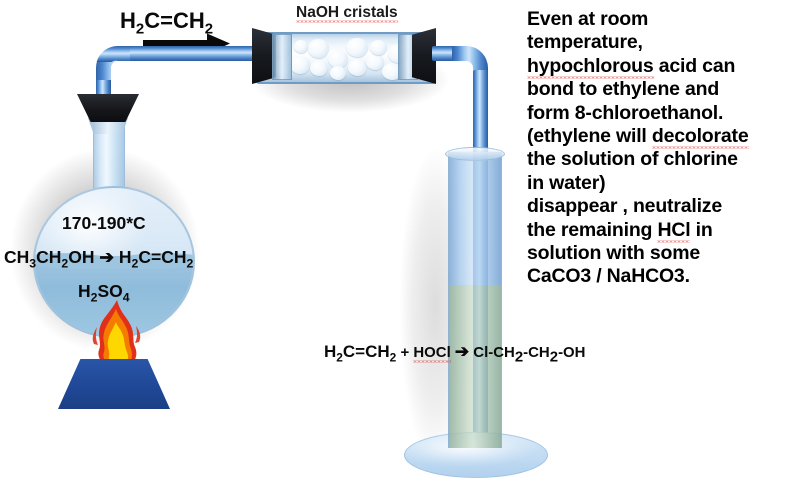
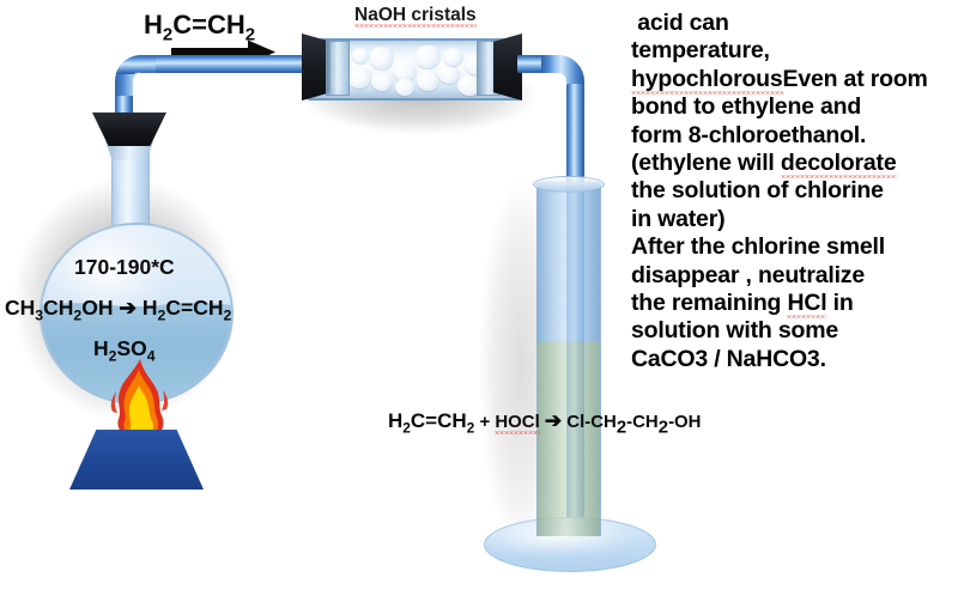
  H2C=CH2
  NaOH cristals
  170-190*C
  CH3CH2OH ➔ H2C=CH2
  H2SO4
  H2C=CH2 + HOCl ➔ Cl-CH2-CH2-OH
- Even at room
+ acid can
  temperature,
- hypochlorous acid can
+ hypochlorousEven at room
  bond to ethylene and
  form 8-chloroethanol.
  (ethylene will decolorate
  the solution of chlorine
  in water)
+ After the chlorine smell
  disappear , neutralize
  the remaining HCl in
  solution with some
  CaCO3 / NaHCO3.
